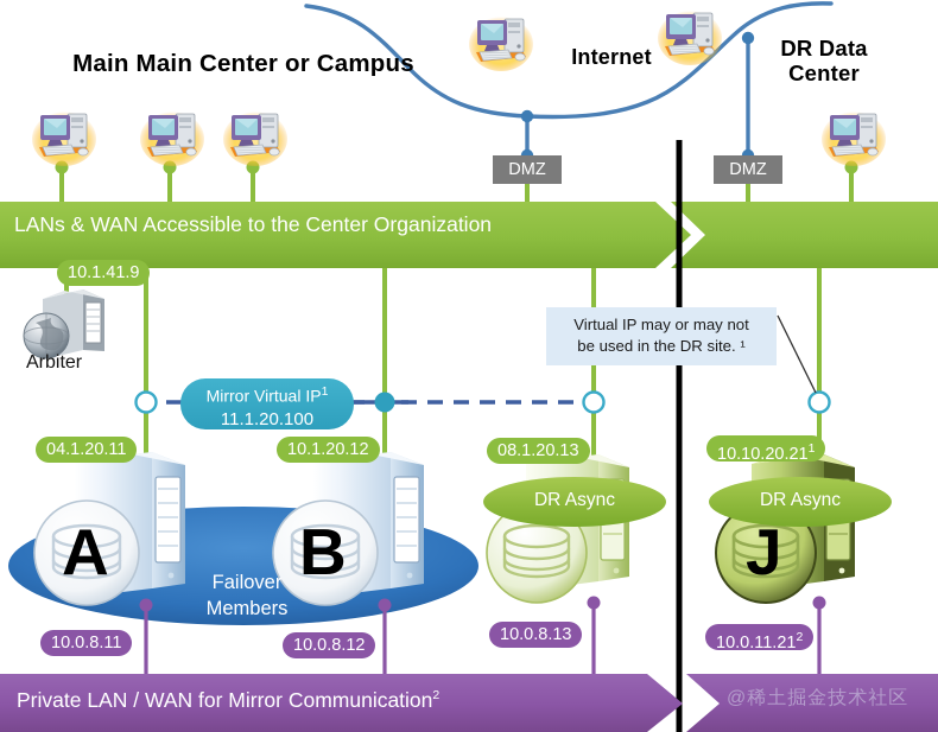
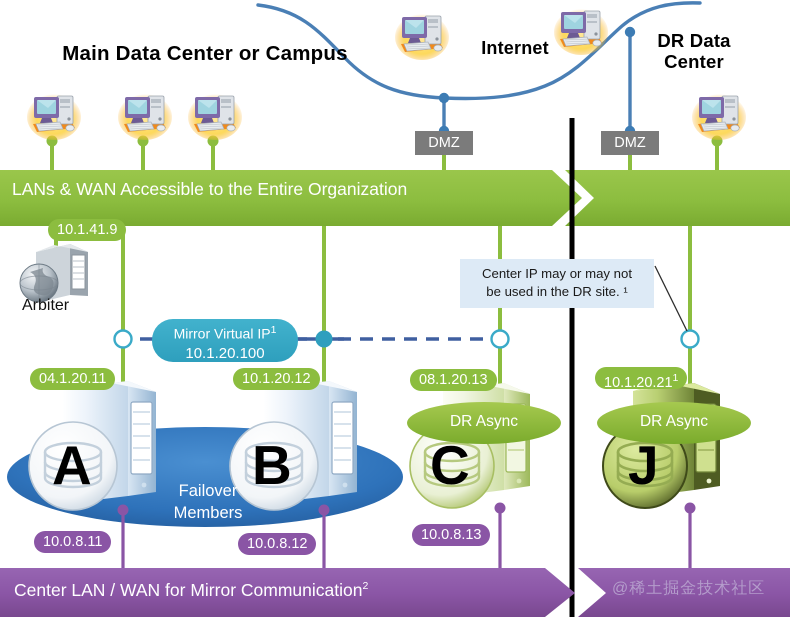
- Main Main Center or Campus
+ Main Data Center or Campus
  Internet
  DR Data Center
  DMZ
  DMZ
- LANs & WAN Accessible to the Center Organization
+ LANs & WAN Accessible to the Entire Organization
- Private LAN / WAN for Mirror Communication2
+ Center LAN / WAN for Mirror Communication2
  10.1.41.9
  Arbiter
  Mirror Virtual IP1
- 11.1.20.100
+ 10.1.20.100
- Virtual IP may or may not
+ Center IP may or may not
  be used in the DR site. ¹
  04.1.20.11
  10.1.20.12
  08.1.20.13
- 10.10.20.211
+ 10.1.20.211
  10.0.8.11
  10.0.8.12
  10.0.8.13
- 10.0.11.212
  DR Async
  DR Async
  A
  B
+ C
  J
  Failover
  Members
  @稀土掘金技术社区
